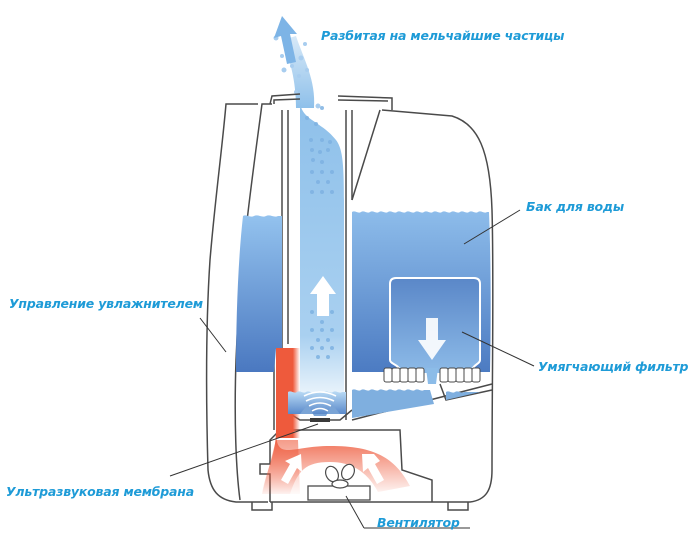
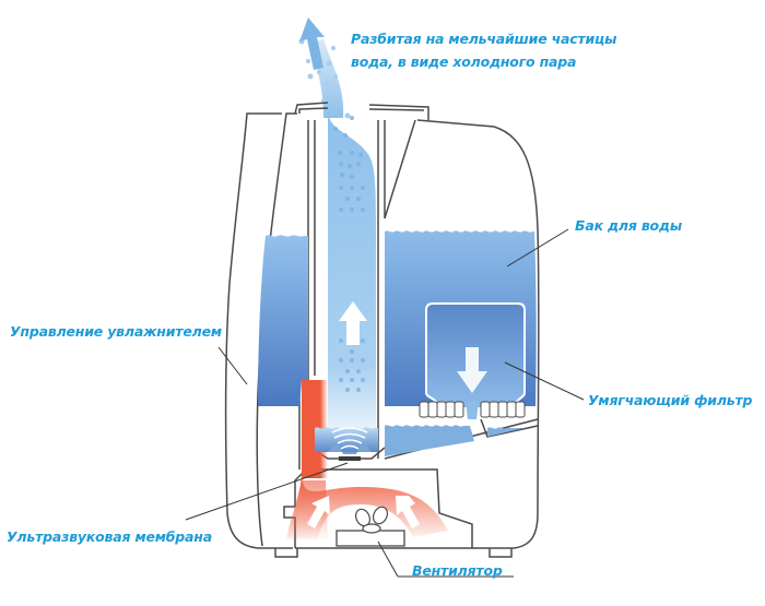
  Разбитая на мельчайшие частицы
+ вода, в виде холодного пара
  Бак для воды
  Управление увлажнителем
  Умягчающий фильтр
  Ультразвуковая мембрана
  Вентилятор
